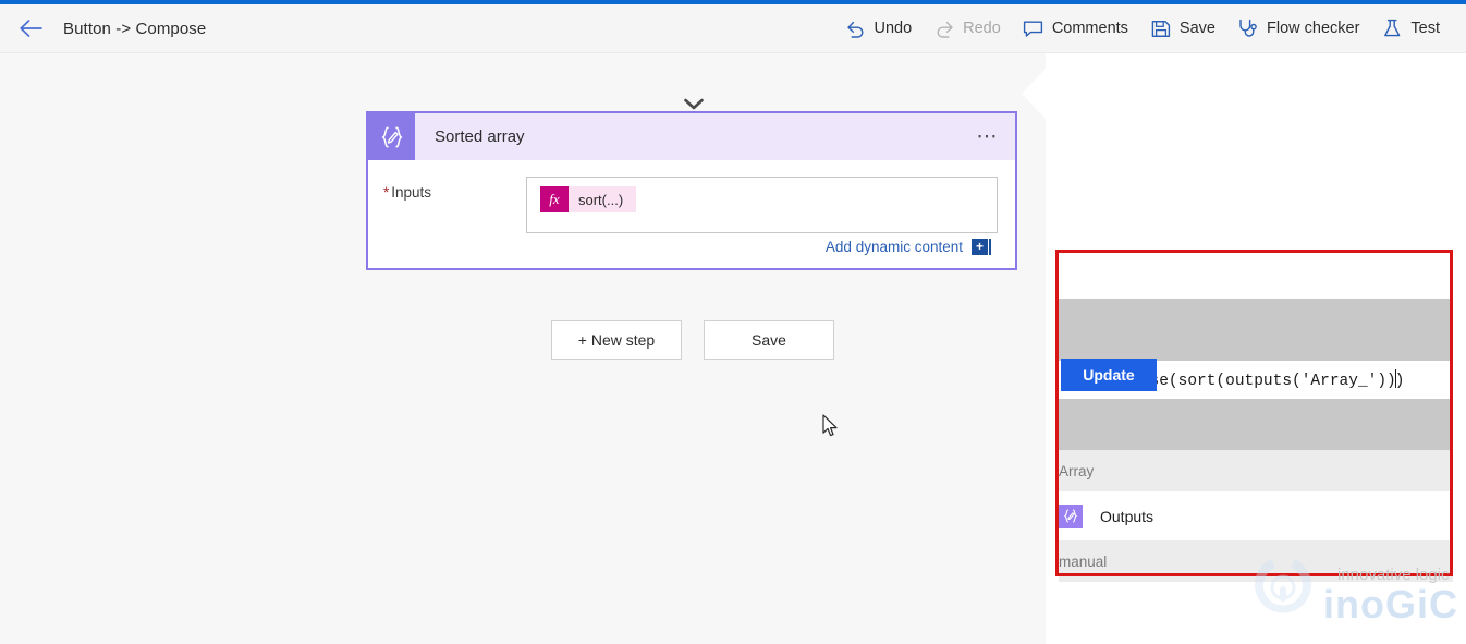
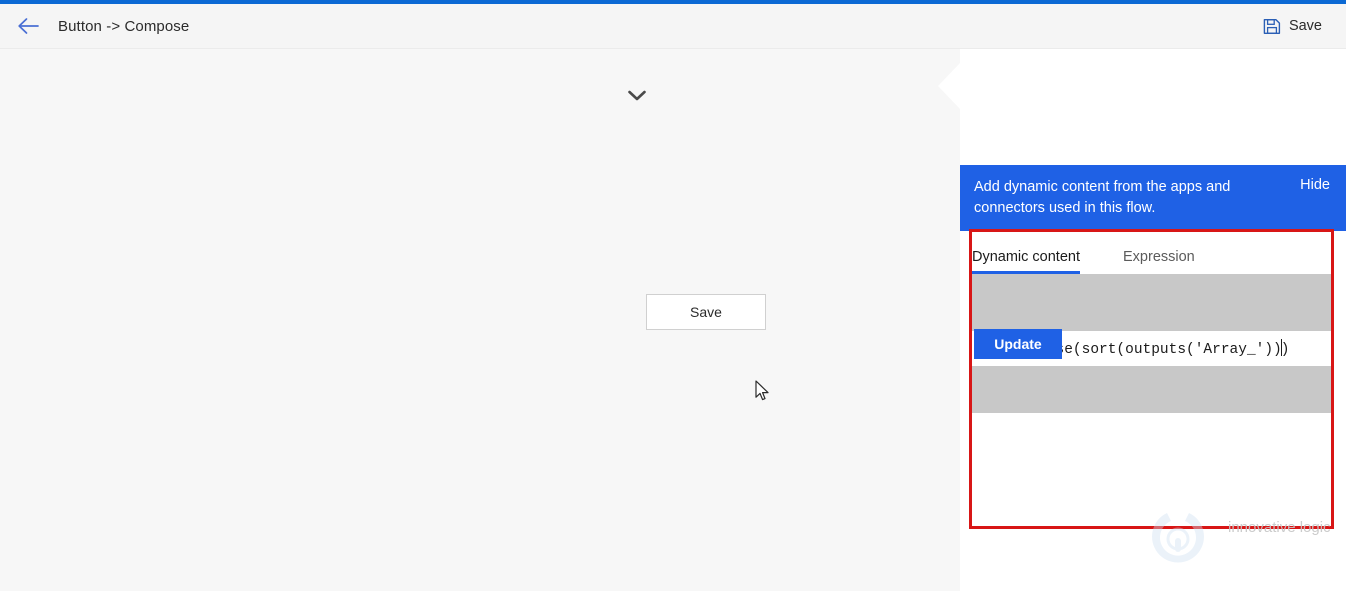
  Button -> Compose
- Undo
- Redo
- Comments
  Save
- Flow checker
- Test
- Sorted array
- ⋯
- * Inputs
- fx
- sort(...)
- Add dynamic content
- +
- + New step
  Save
+ Add dynamic content from the apps and connectors used in this flow.
+ Hide
+ Dynamic content
+ Expression
  e(sort(outputs('Array_')))
- Array
- Outputs
- manual
  Update
  innovative logic
- inoGiC
